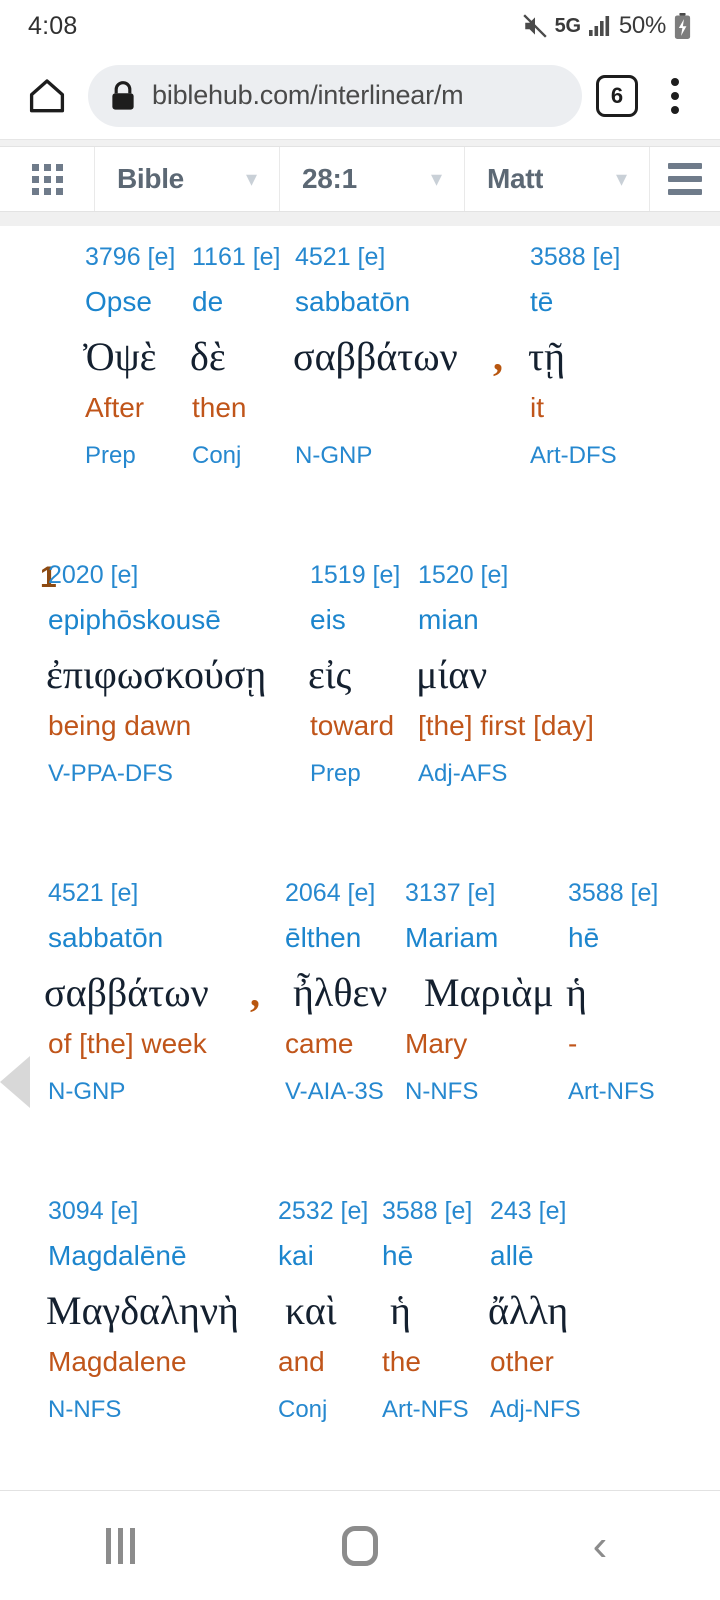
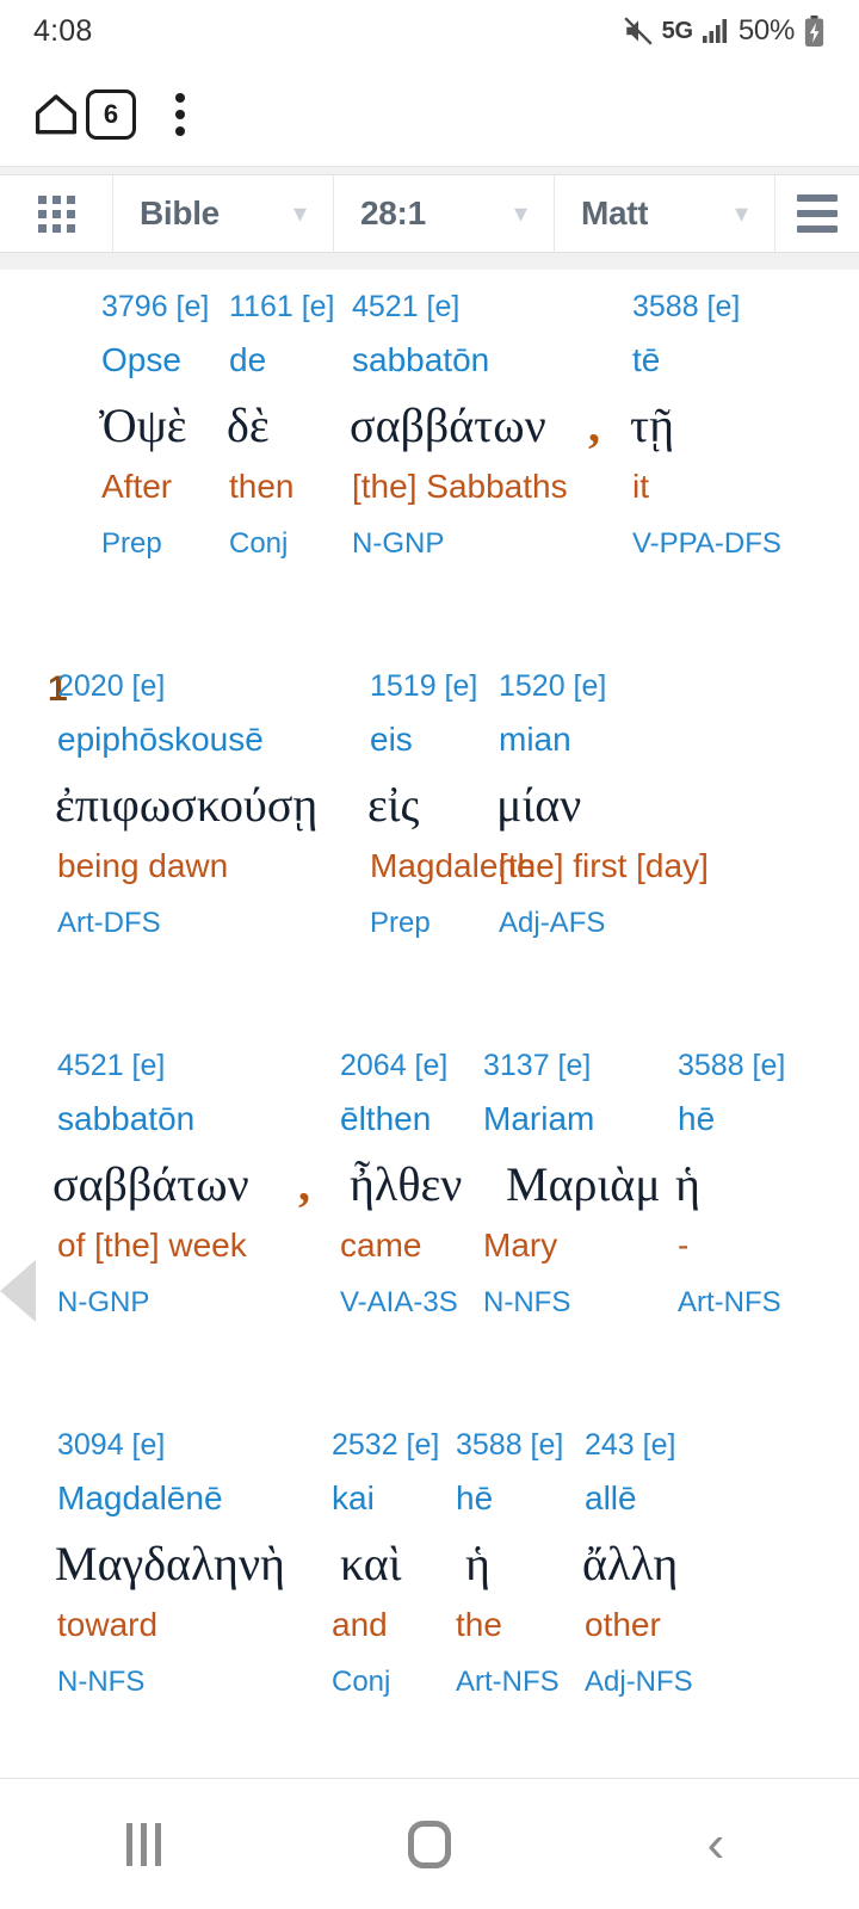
  4:08
  5G
  50%
- biblehub.com/interlinear/m
  6
  Bible
  ▾
  28:1
  ▾
  Matt
  ▾
  1
  3796 [e]
  Opse
  Ὀψὲ
  After
  Prep
  1161 [e]
  de
  δὲ
  then
  Conj
  4521 [e]
  sabbatōn
  σαββάτων
+ [the] Sabbaths
  N-GNP
  ,
  3588 [e]
  tē
  τῇ
  it
- Art-DFS
+ V-PPA-DFS
  2020 [e]
  epiphōskousē
  ἐπιφωσκούσῃ
  being dawn
- V-PPA-DFS
+ Art-DFS
  1519 [e]
  eis
  εἰς
- toward
+ Magdalene
  Prep
  1520 [e]
  mian
  μίαν
  [the] first [day]
  Adj-AFS
  4521 [e]
  sabbatōn
  σαββάτων
  of [the] week
  N-GNP
  ,
  2064 [e]
  ēlthen
  ἦλθεν
  came
  V-AIA-3S
  3137 [e]
  Mariam
  Μαριὰμ
  Mary
  N-NFS
  3588 [e]
  hē
  ἡ
  -
  Art-NFS
  3094 [e]
  Magdalēnē
  Μαγδαληνὴ
- Magdalene
+ toward
  N-NFS
  2532 [e]
  kai
  καὶ
  and
  Conj
  3588 [e]
  hē
  ἡ
  the
  Art-NFS
  243 [e]
  allē
  ἄλλη
  other
  Adj-NFS
  ‹
